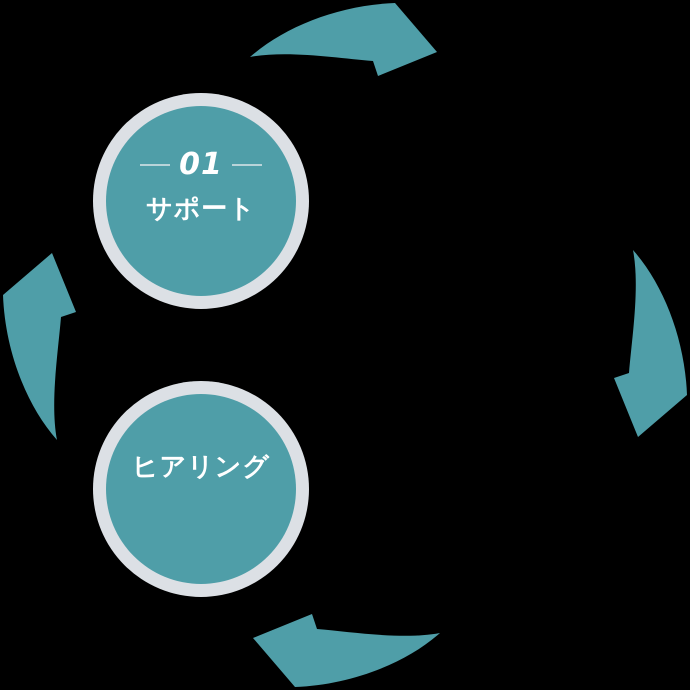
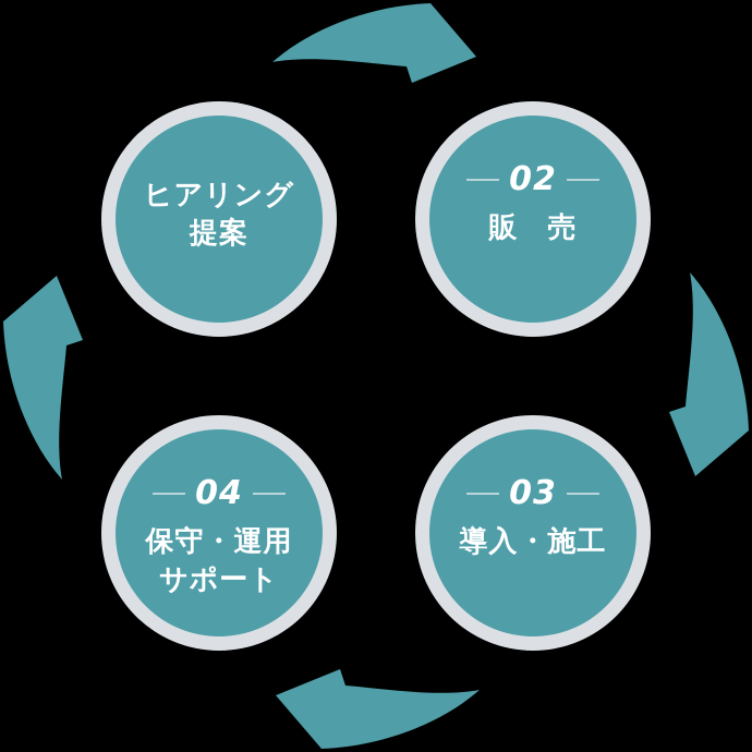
- 01
- サポート
+ ヒアリング
+ 提案
+ 02
+ 販 売
+ 03
+ 導入・施工
+ 04
+ 保守・運用
- ヒアリング
+ サポート
